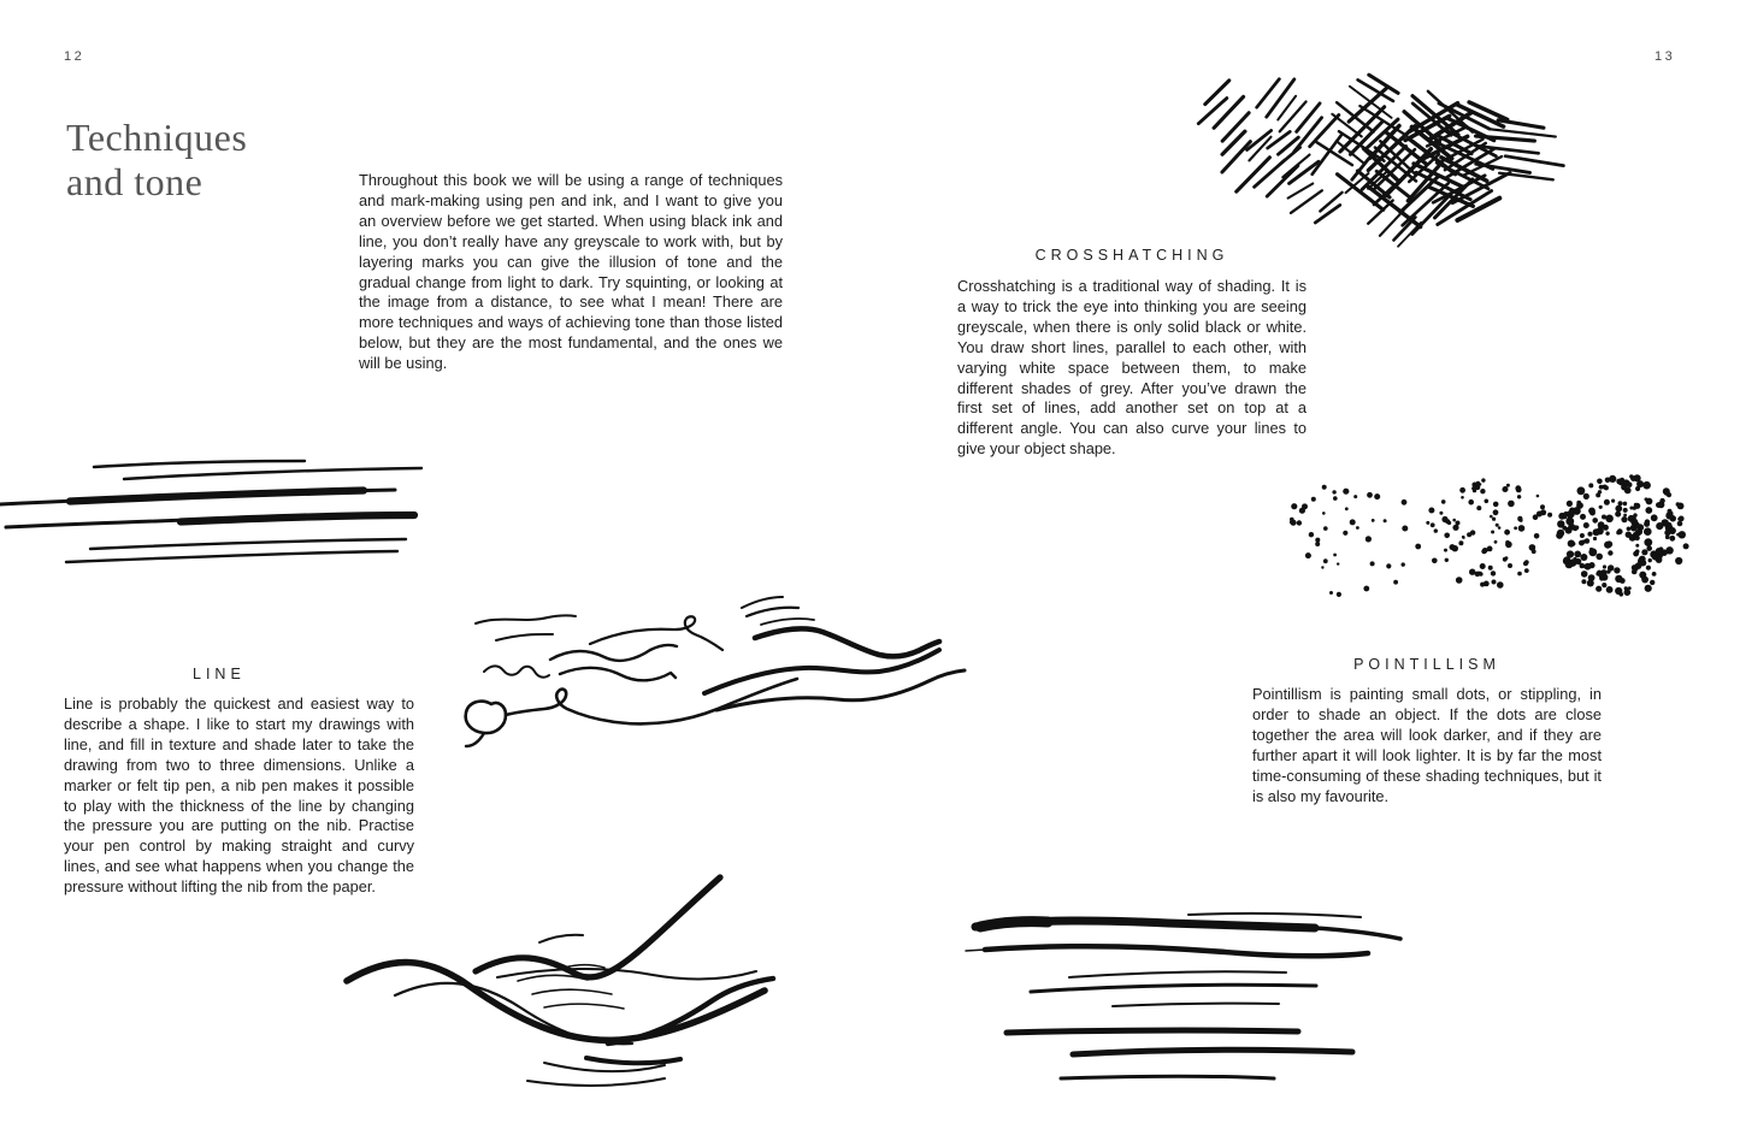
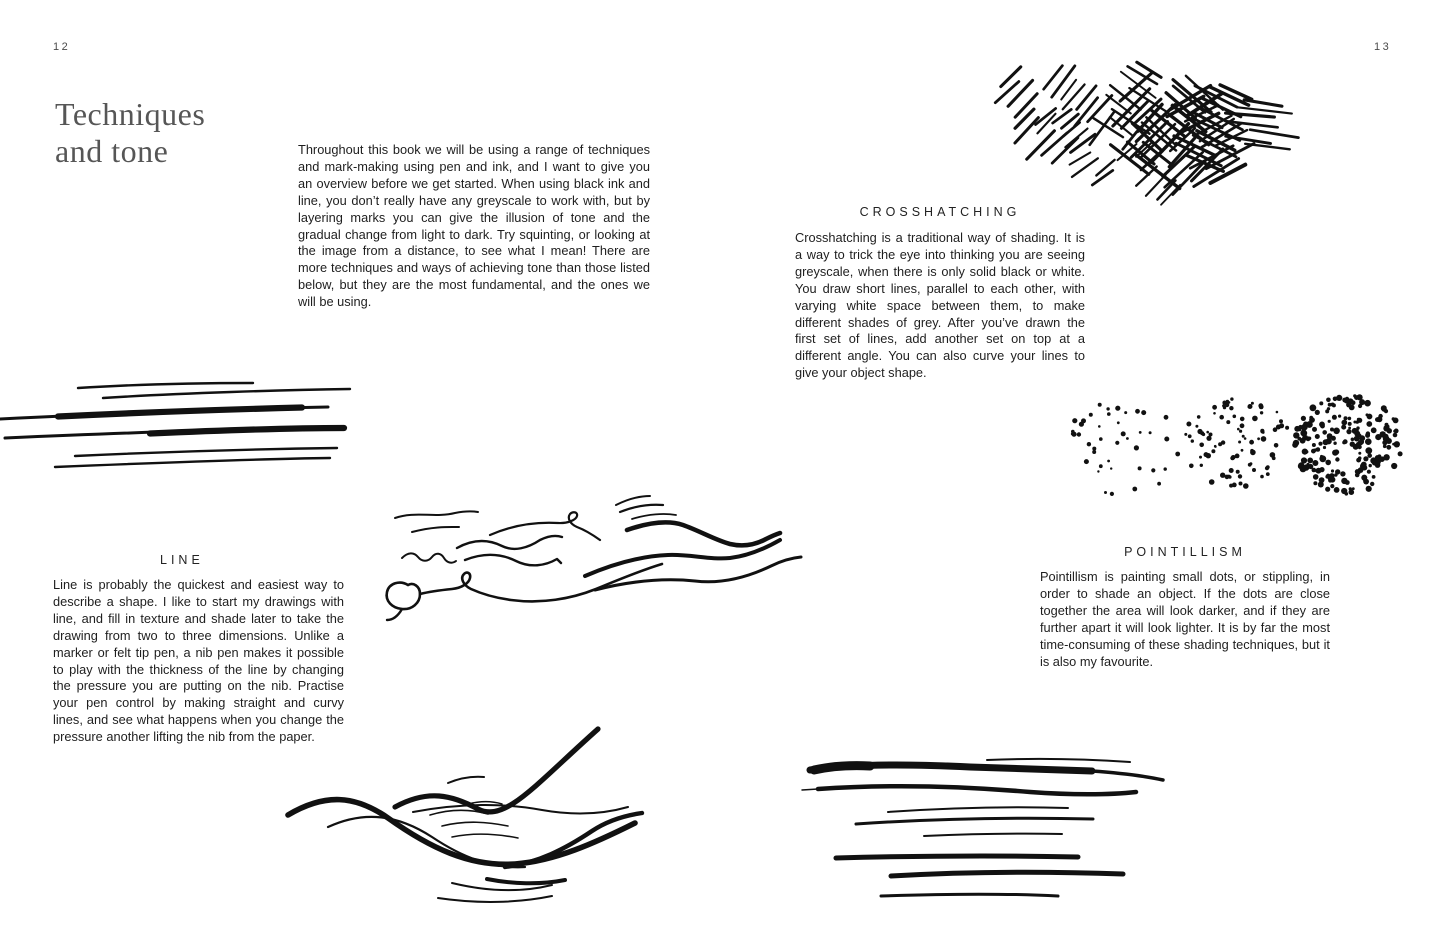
  12
  Techniques
  and tone
  Throughout this book we will be using a range of techniques and mark-making using pen and ink, and I want to give you an overview before we get started. When using black ink and line, you don’t really have any greyscale to work with, but by layering marks you can give the illusion of tone and the gradual change from light to dark. Try squinting, or looking at the image from a distance, to see what I mean! There are more techniques and ways of achieving tone than those listed below, but they are the most fundamental, and the ones we will be using.
  LINE
- Line is probably the quickest and easiest way to describe a shape. I like to start my drawings with line, and fill in texture and shade later to take the drawing from two to three dimensions. Unlike a marker or felt tip pen, a nib pen makes it possible to play with the thickness of the line by changing the pressure you are putting on the nib. Practise your pen control by making straight and curvy lines, and see what happens when you change the pressure without lifting the nib from the paper.
+ Line is probably the quickest and easiest way to describe a shape. I like to start my drawings with line, and fill in texture and shade later to take the drawing from two to three dimensions. Unlike a marker or felt tip pen, a nib pen makes it possible to play with the thickness of the line by changing the pressure you are putting on the nib. Practise your pen control by making straight and curvy lines, and see what happens when you change the pressure another lifting the nib from the paper.
  13
  CROSSHATCHING
  Crosshatching is a traditional way of shading. It is a way to trick the eye into thinking you are seeing greyscale, when there is only solid black or white. You draw short lines, parallel to each other, with varying white space between them, to make different shades of grey. After you’ve drawn the first set of lines, add another set on top at a different angle. You can also curve your lines to give your object shape.
  POINTILLISM
  Pointillism is painting small dots, or stippling, in order to shade an object. If the dots are close together the area will look darker, and if they are further apart it will look lighter. It is by far the most time-consuming of these shading techniques, but it is also my favourite.
